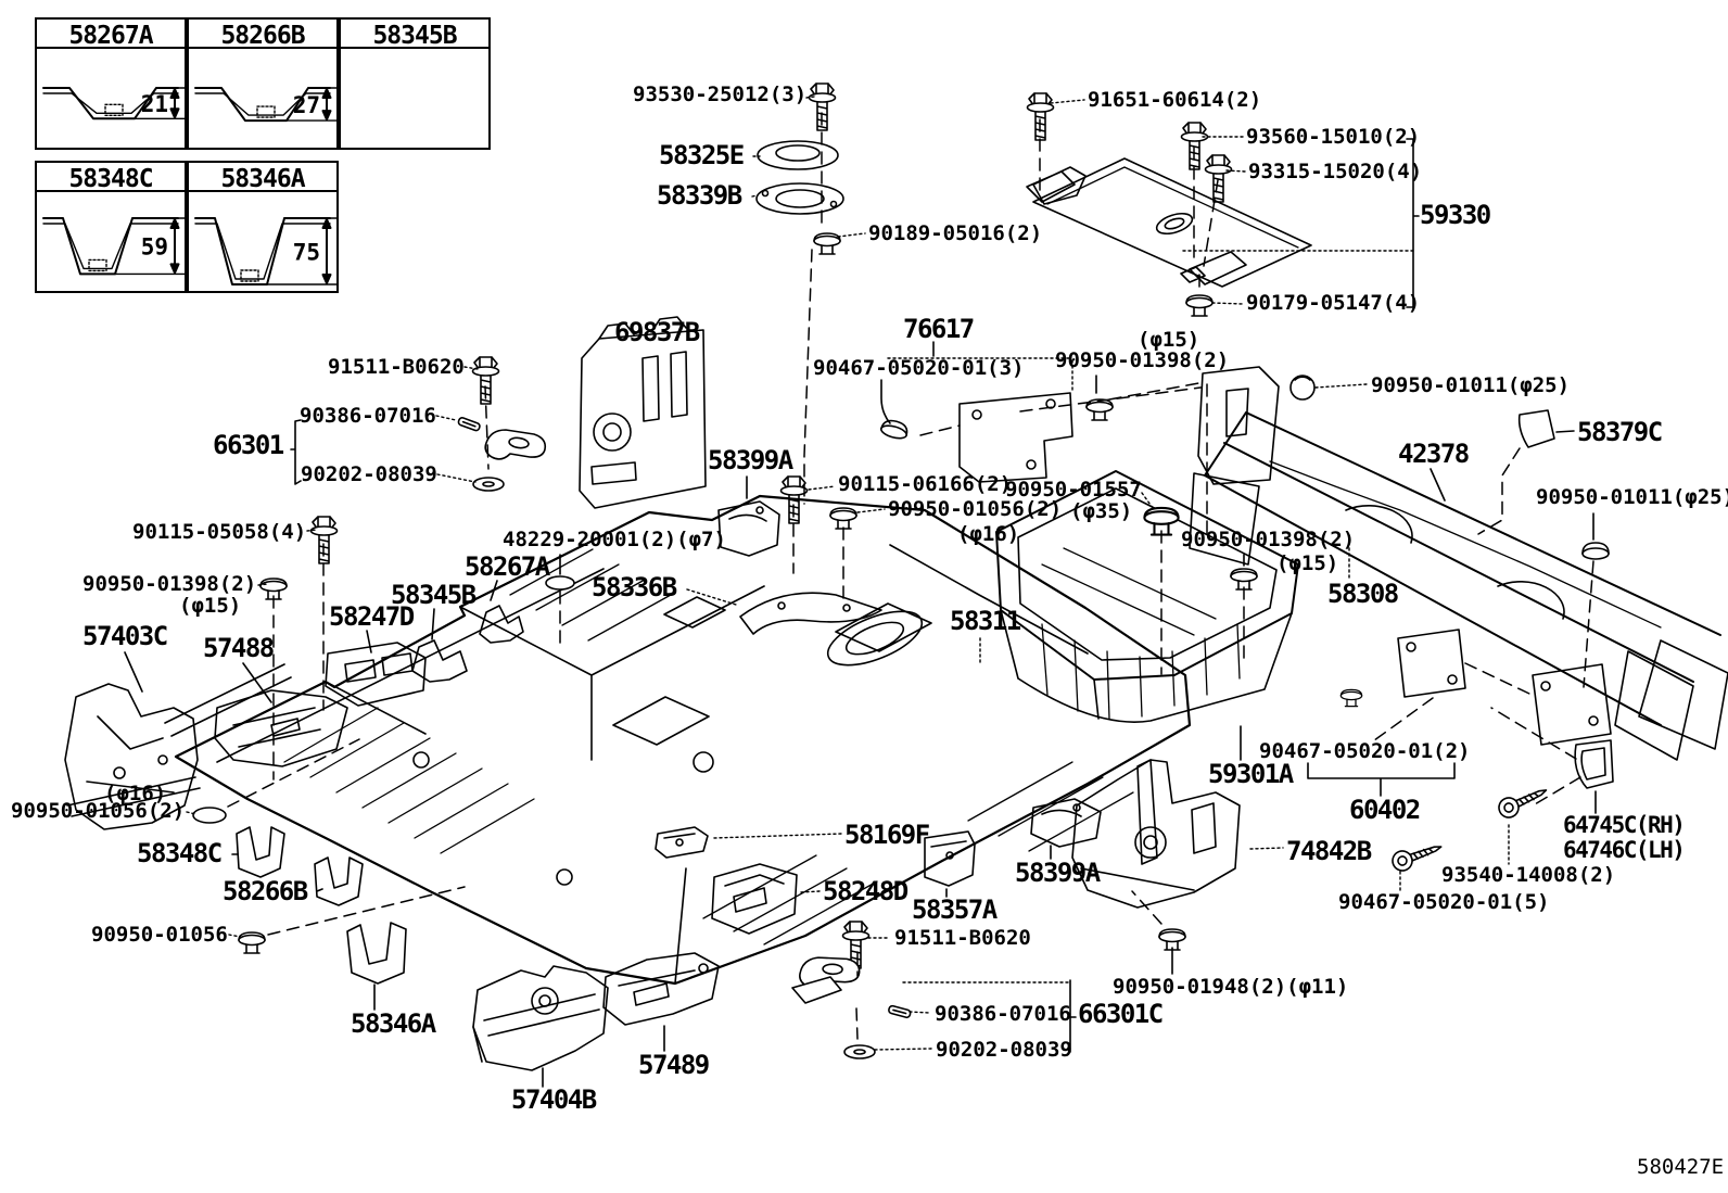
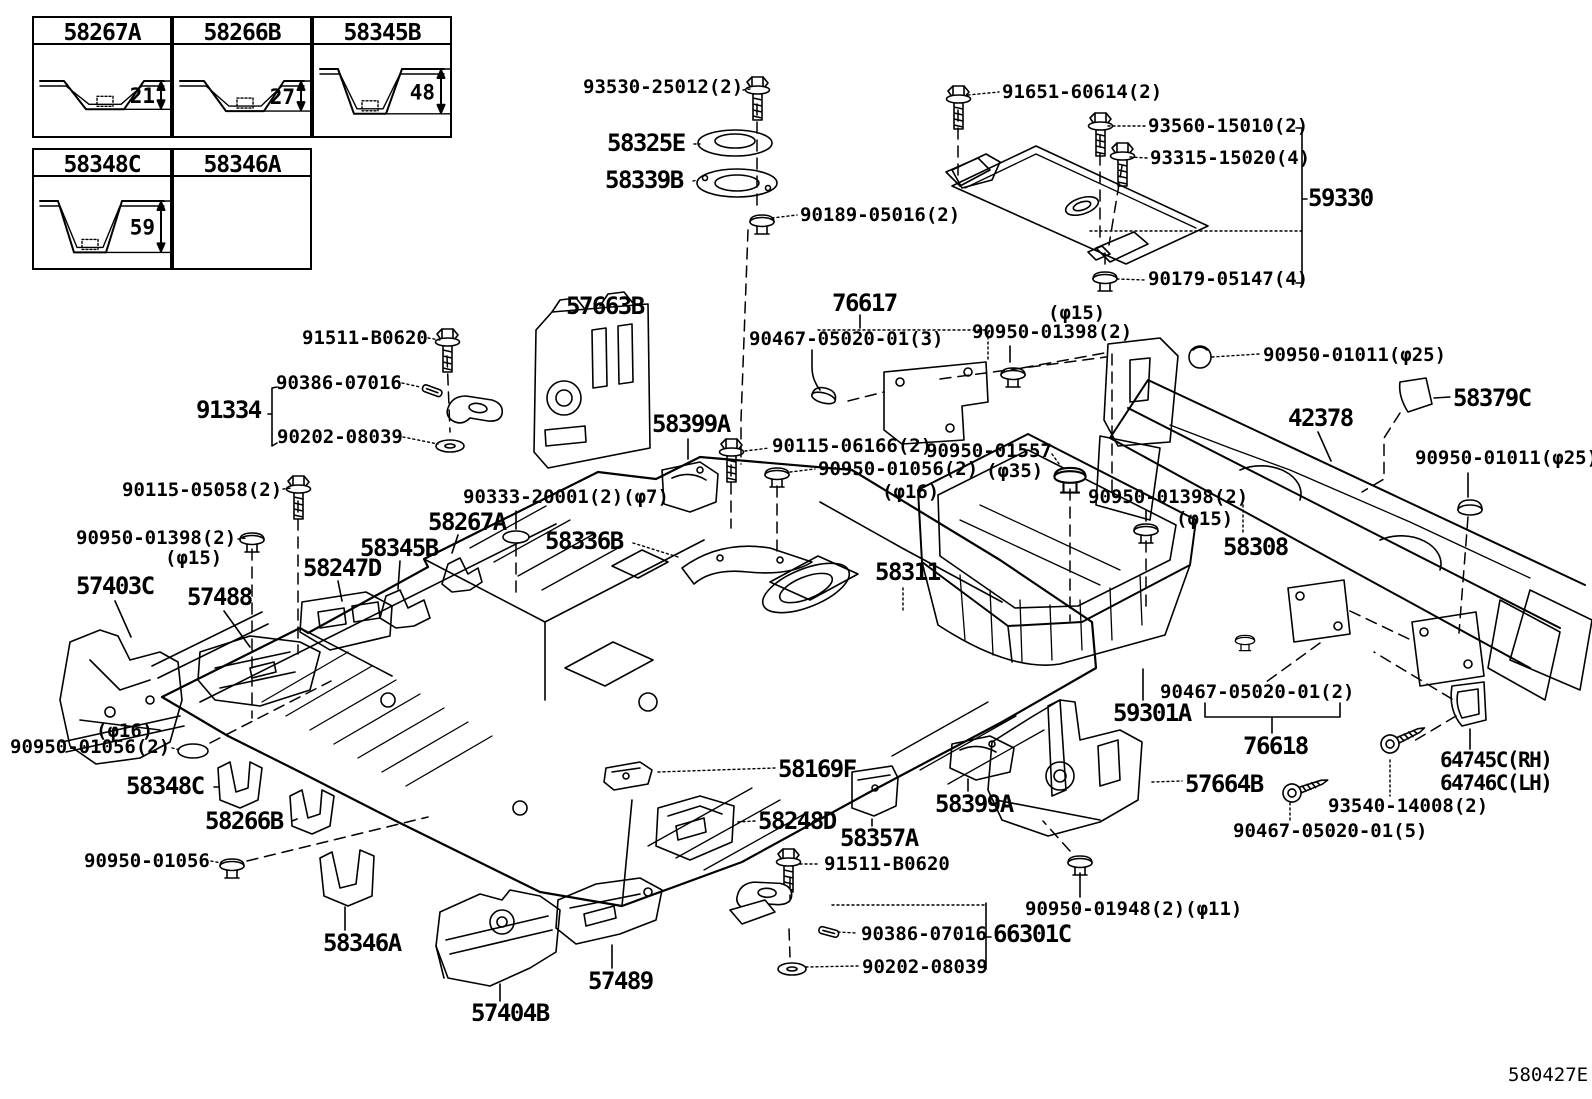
  58267A
  21
  58266B
  27
  58345B
+ 48
  58348C
  59
  58346A
- 75
- 93530-25012(3)
+ 93530-25012(2)
  58325E
  58339B
  90189-05016(2)
  91651-60614(2)
  93560-15010(2)
  93315-15020(4)
  59330
  90179-05147(4)
- 69837B
+ 57663B
  76617
  91511-B0620
  90386-07016
- 66301
+ 91334
  90202-08039
  90467-05020-01(3)
  (φ15)
  90950-01398(2)
  90950-01011(φ25)
  58379C
  42378
  90950-01011(φ25
  58399A
  90115-06166(2)
  90950-01557
  (φ35)
  90950-01056(2)
  (φ16)
- 90115-05058(4)
+ 90115-05058(2)
- 48229-20001(2)(φ7)
+ 90333-20001(2)(φ7)
  58267A
  90950-01398(2)
  (φ15)
  58336B
  90950-01398(2)
  (φ15)
  58345B
  58308
  58247D
  57403C
  57488
  58311
  90467-05020-01(2)
  59301A
  (φ16)
  90950-01056(2)
- 60402
+ 76618
  64745C(RH)
  64746C(LH)
- 74842B
+ 57664B
  93540-14008(2)
  90467-05020-01(5)
  58169F
  58248D
  58357A
  58399A
  91511-B0620
  58348C
  58266B
  90950-01056
  90386-07016
  66301C
  90202-08039
  90950-01948(2)(φ11)
  58346A
  57404B
  57489
  580427E
